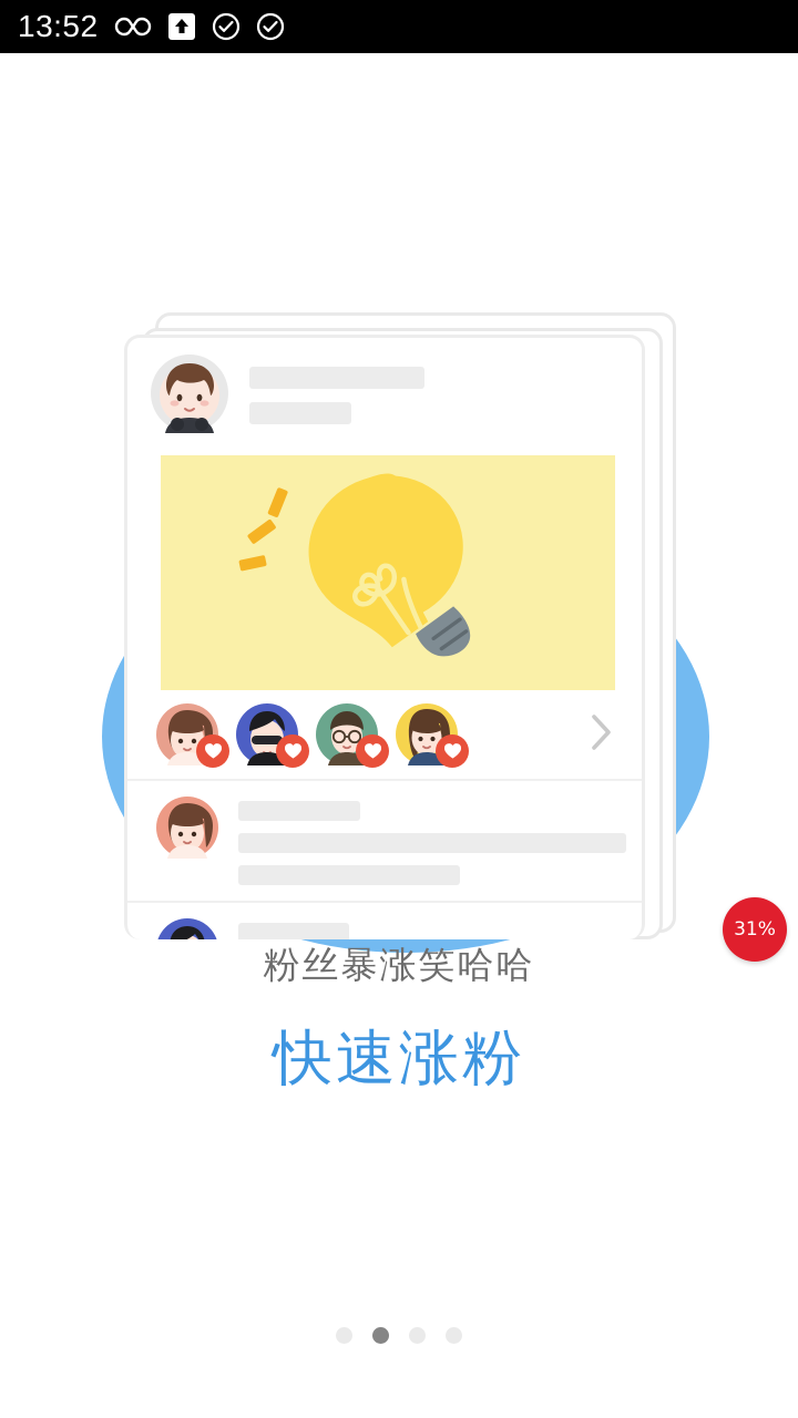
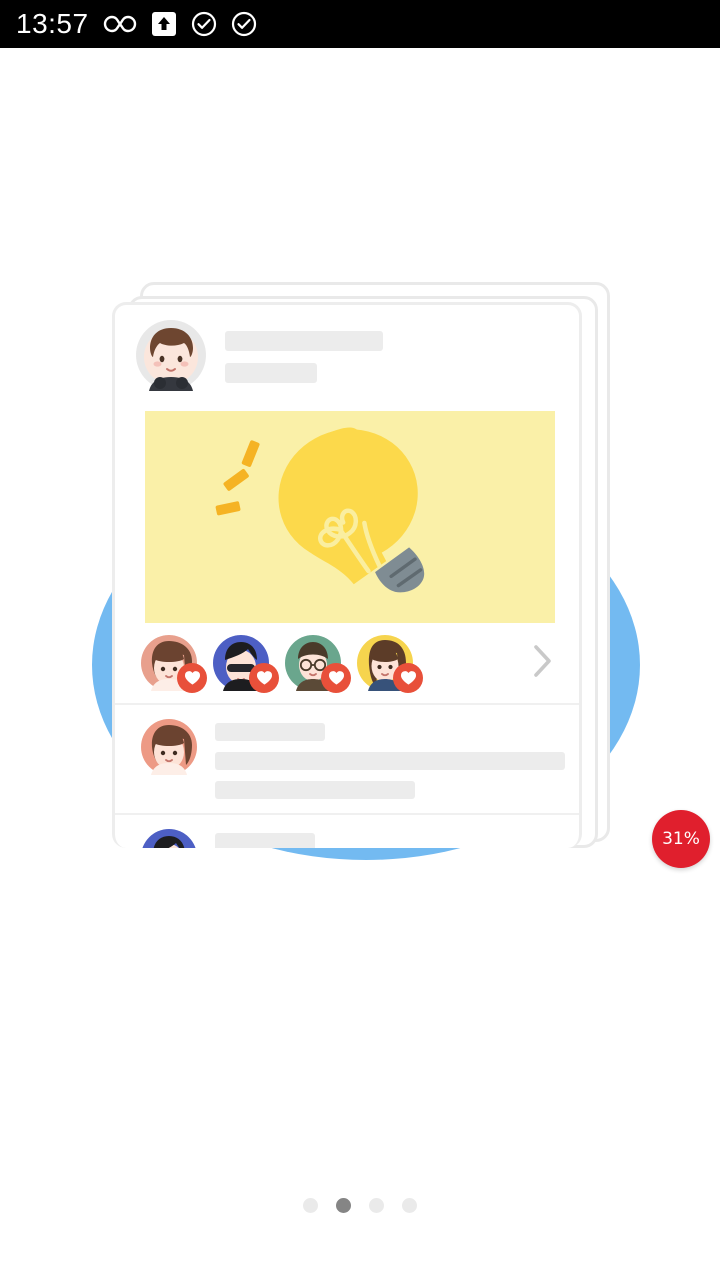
- 13:52
+ 13:57
  31%
- 粉丝暴涨笑哈哈
- 快速涨粉
